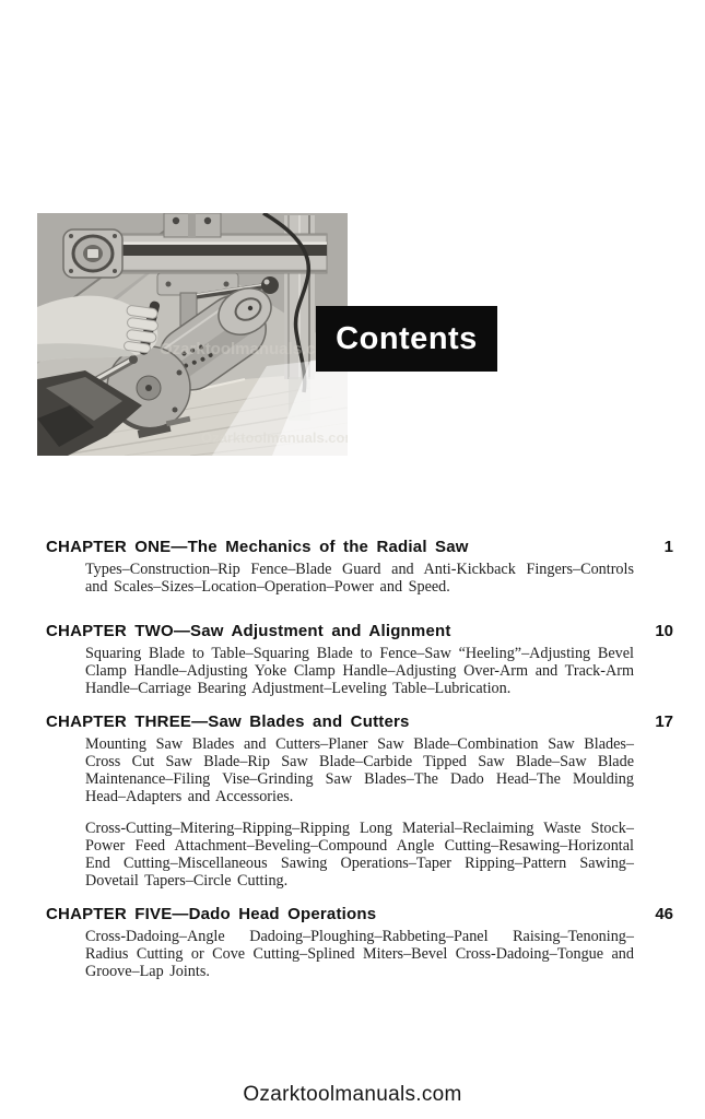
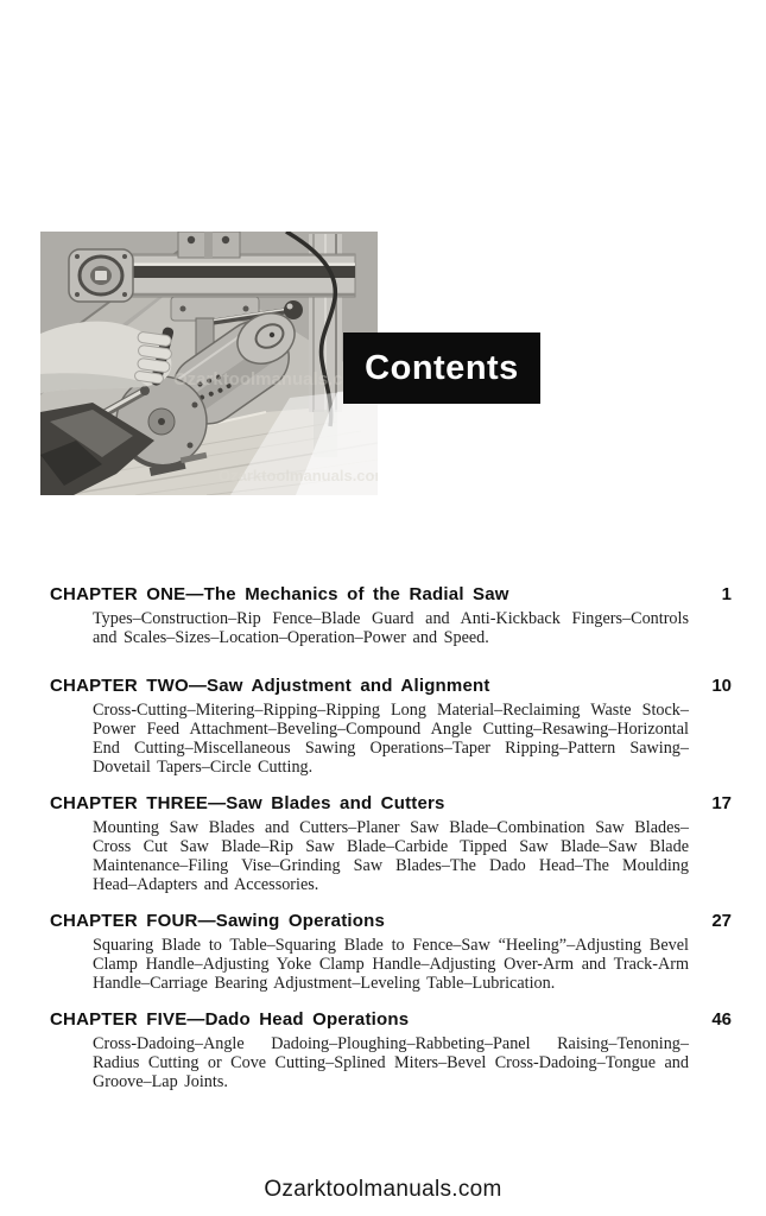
  Ozarktoolmanuals.c
  Ozarktoolmanuals.co
  Contents
  CHAPTER ONE—The Mechanics of the Radial Saw
  1
  Types–Construction–Rip Fence–Blade Guard and Anti-Kickback Fingers–Controls and Scales–Sizes–Location–Operation–Power and Speed.
  CHAPTER TWO—Saw Adjustment and Alignment
  10
- Squaring Blade to Table–Squaring Blade to Fence–Saw “Heeling”–Adjusting Bevel Clamp Handle–Adjusting Yoke Clamp Handle–Adjusting Over-Arm and Track-Arm Handle–Carriage Bearing Adjustment–Leveling Table–Lubrication.
+ Cross-Cutting–Mitering–Ripping–Ripping Long Material–Reclaiming Waste Stock–Power Feed Attachment–Beveling–Compound Angle Cutting–Resawing–Horizontal End Cutting–Miscellaneous Sawing Operations–Taper Ripping–Pattern Sawing–Dovetail Tapers–Circle Cutting.
  CHAPTER THREE—Saw Blades and Cutters
  17
  Mounting Saw Blades and Cutters–Planer Saw Blade–Combination Saw Blades–Cross Cut Saw Blade–Rip Saw Blade–Carbide Tipped Saw Blade–Saw Blade Maintenance–Filing Vise–Grinding Saw Blades–The Dado Head–The Moulding Head–Adapters and Accessories.
+ CHAPTER FOUR—Sawing Operations
+ 27
- Cross-Cutting–Mitering–Ripping–Ripping Long Material–Reclaiming Waste Stock–Power Feed Attachment–Beveling–Compound Angle Cutting–Resawing–Horizontal End Cutting–Miscellaneous Sawing Operations–Taper Ripping–Pattern Sawing–Dovetail Tapers–Circle Cutting.
+ Squaring Blade to Table–Squaring Blade to Fence–Saw “Heeling”–Adjusting Bevel Clamp Handle–Adjusting Yoke Clamp Handle–Adjusting Over-Arm and Track-Arm Handle–Carriage Bearing Adjustment–Leveling Table–Lubrication.
  CHAPTER FIVE—Dado Head Operations
  46
  Cross-Dadoing–Angle Dadoing–Ploughing–Rabbeting–Panel Raising–Tenoning–Radius Cutting or Cove Cutting–Splined Miters–Bevel Cross-Dadoing–Tongue and Groove–Lap Joints.
  Ozarktoolmanuals.com
